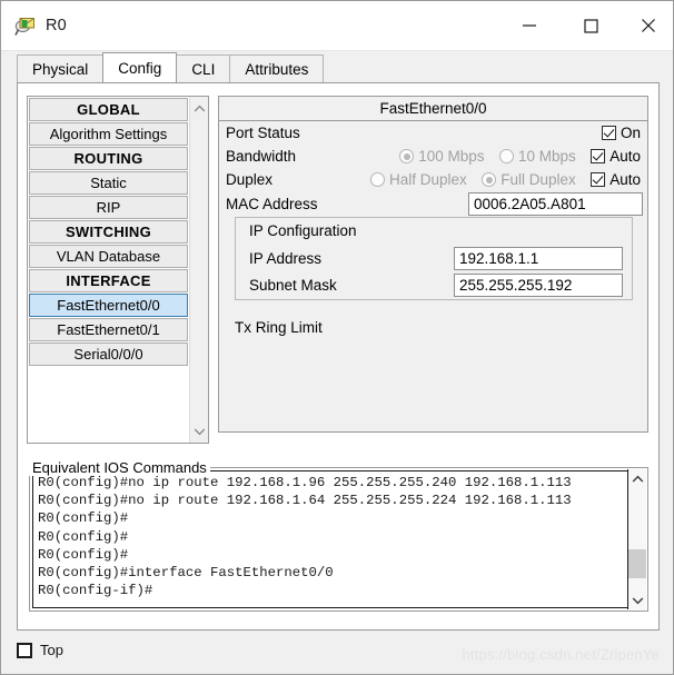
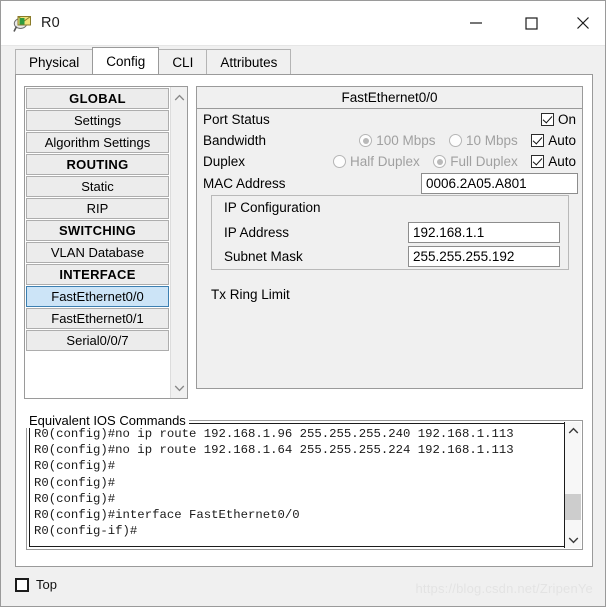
  R0
  Physical
  Config
  CLI
  Attributes
  GLOBAL
+ Settings
  Algorithm Settings
  ROUTING
  Static
  RIP
  SWITCHING
  VLAN Database
  INTERFACE
  FastEthernet0/0
  FastEthernet0/1
- Serial0/0/0
+ Serial0/0/7
  FastEthernet0/0
  Port Status
  On
  Bandwidth
  100 Mbps 10 Mbps Auto
  Duplex
  Half Duplex Full Duplex Auto
  MAC Address
  0006.2A05.A801
  IP Configuration
  IP Address
  192.168.1.1
  Subnet Mask
  255.255.255.192
  Tx Ring Limit
  Equivalent IOS Commands
  R0(config)#no ip route 192.168.1.96 255.255.255.240 192.168.1.113
  R0(config)#no ip route 192.168.1.64 255.255.255.224 192.168.1.113
  R0(config)#
  R0(config)#
  R0(config)#
  R0(config)#interface FastEthernet0/0
  R0(config-if)#
  Top
